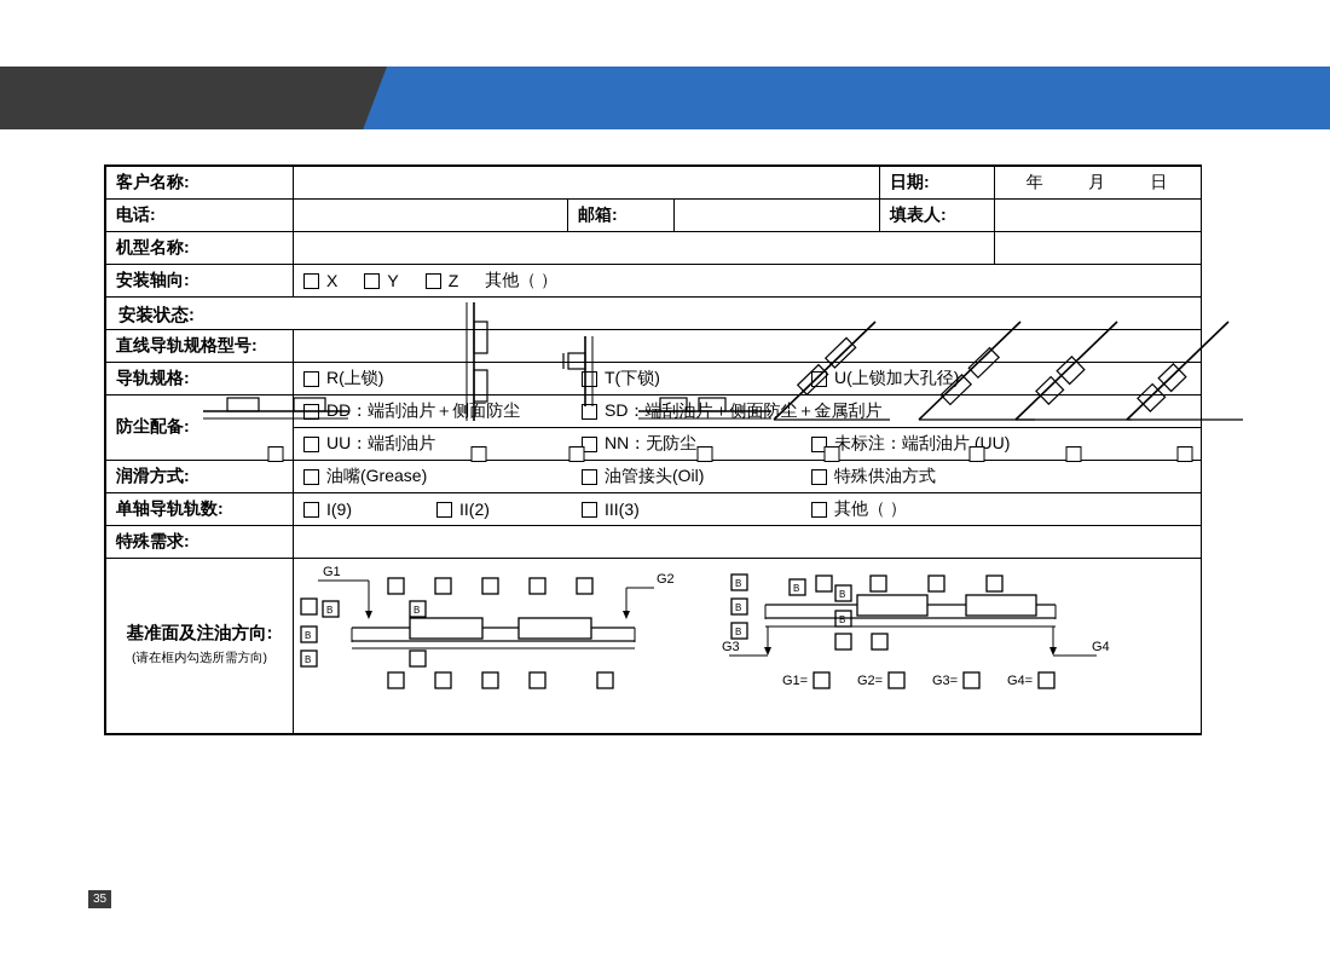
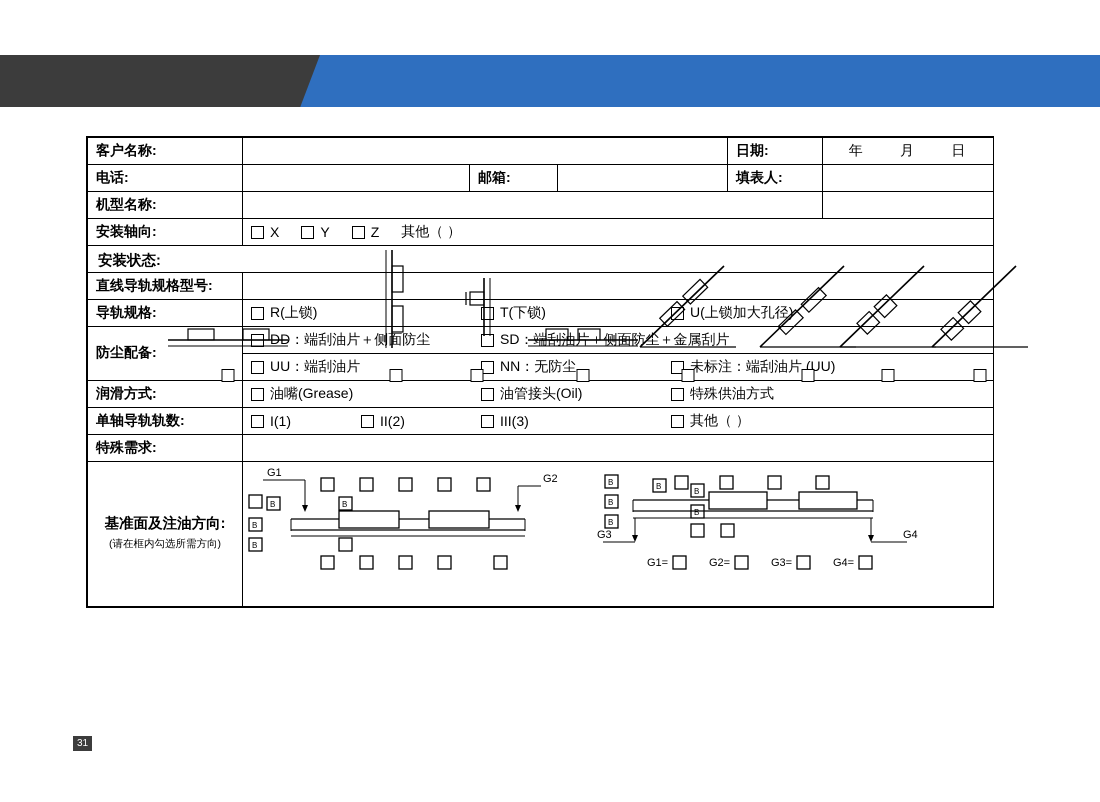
  客户名称:		日期:	年 月 日
  电话:		邮箱:		填表人:
  机型名称:
  安装轴向:	X Y Z 其他（ ）
  安装状态:
  直线导轨规格型号:
  导轨规格:	R(上锁) T(下锁) U(上锁加大孔径)
  防尘配备:	DD：端刮油片＋侧面防尘 SD：端刮片＋侧面防尘＋金属刮片
  UU：端刮油片 NN：无防尘 未标注：端刮油片 (UU)
  润滑方式:	油嘴(Grease) 油管接头(Oil) 特殊供油方式
- 单轴导轨轨数:	I(9) II(2) III(3) 其他（ ）
+ 单轴导轨轨数:	I(1) II(2) III(3) 其他（ ）
  特殊需求:
  基准面及注油方向: (请在框内勾选所需方向)	G1 G2 B B B B B B B B B B G3 G4 G1= G2= G3= G4=
- 35
+ 31
